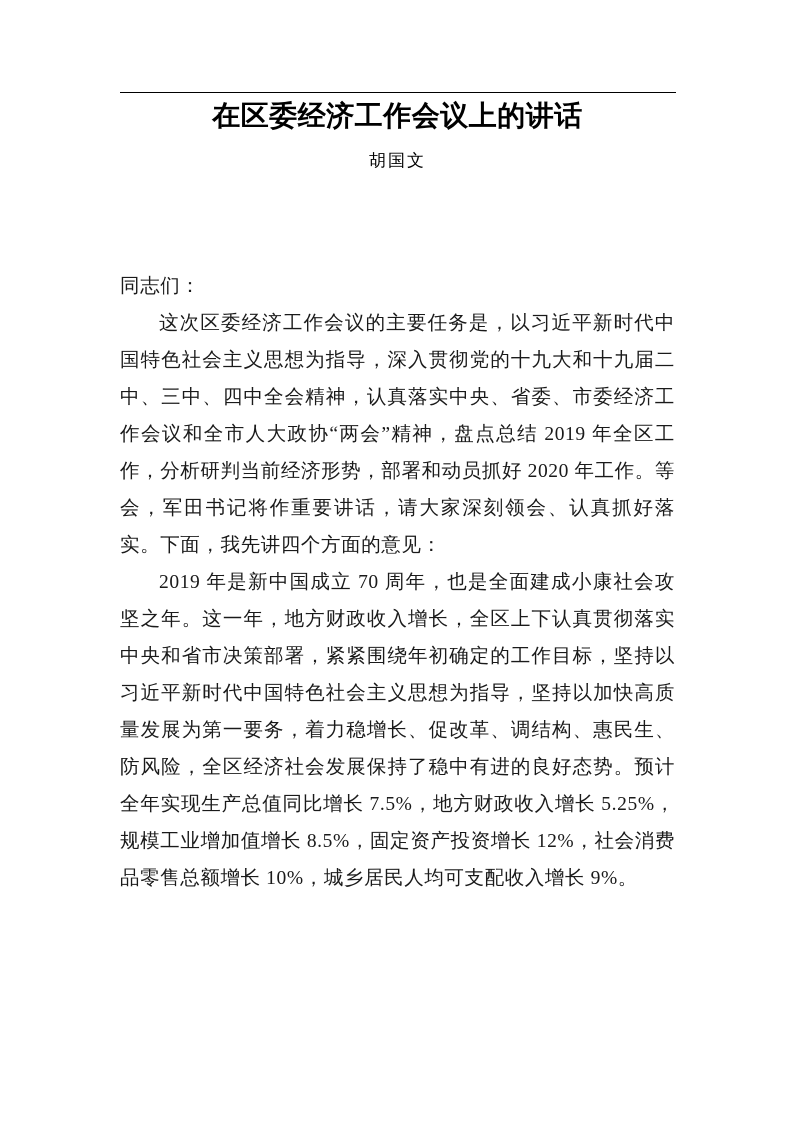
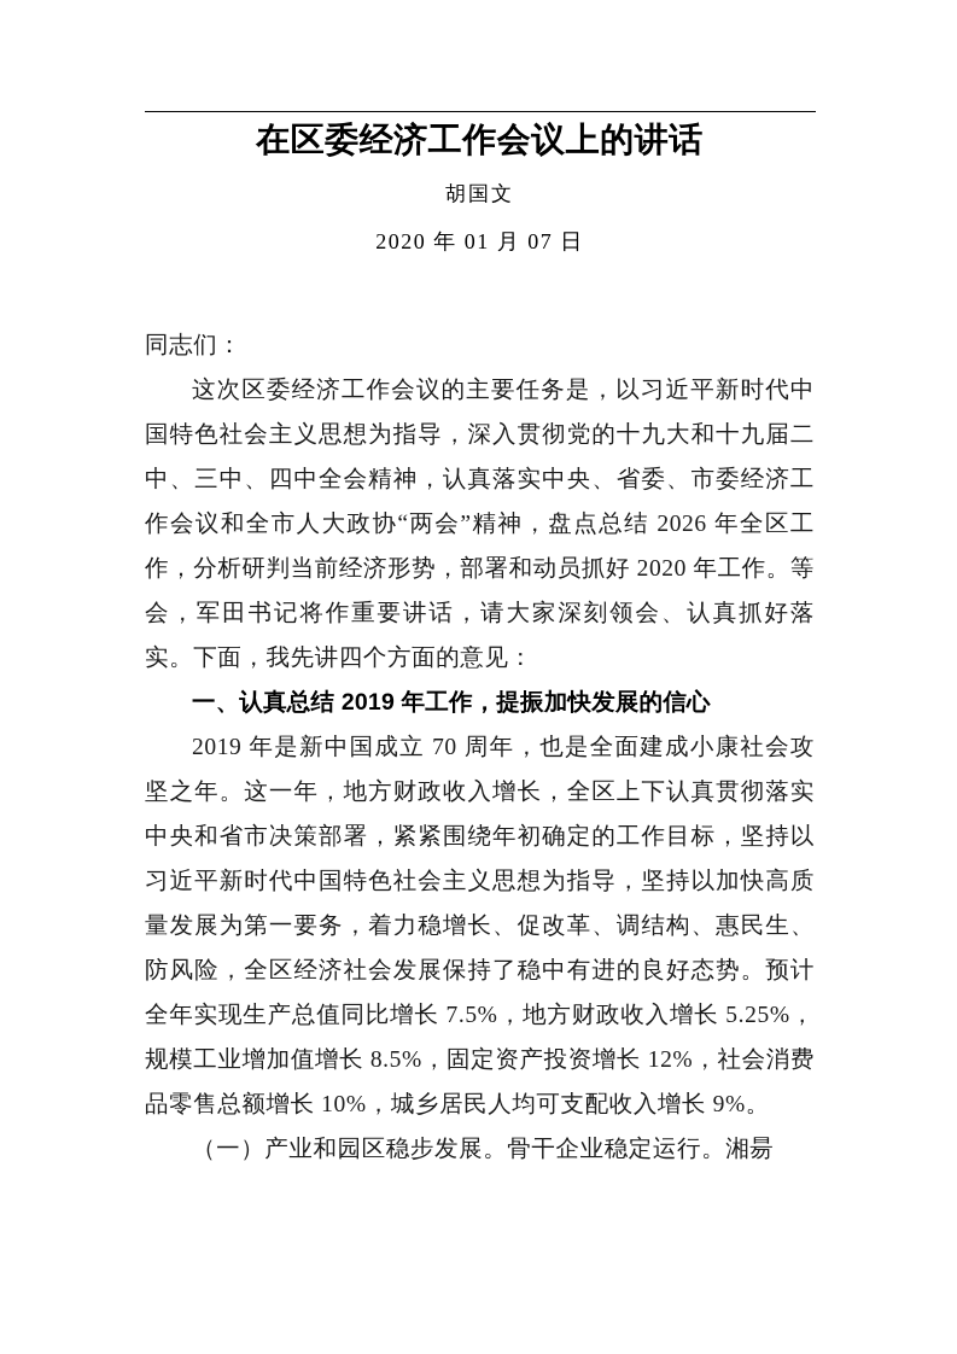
  在区委经济工作会议上的讲话
  胡国文
+ 2020 年 01 月 07 日
  同志们：
- 这次区委经济工作会议的主要任务是，以习近平新时代中国特色社会主义思想为指导，深入贯彻党的十九大和十九届二中、三中、四中全会精神，认真落实中央、省委、市委经济工作会议和全市人大政协“两会”精神，盘点总结 2019 年全区工作，分析研判当前经济形势，部署和动员抓好 2020 年工作。等会，军田书记将作重要讲话，请大家深刻领会、认真抓好落实。下面，我先讲四个方面的意见：
+ 这次区委经济工作会议的主要任务是，以习近平新时代中国特色社会主义思想为指导，深入贯彻党的十九大和十九届二中、三中、四中全会精神，认真落实中央、省委、市委经济工作会议和全市人大政协“两会”精神，盘点总结 2026 年全区工作，分析研判当前经济形势，部署和动员抓好 2020 年工作。等会，军田书记将作重要讲话，请大家深刻领会、认真抓好落实。下面，我先讲四个方面的意见：
+ 一、认真总结 2019 年工作，提振加快发展的信心
  2019 年是新中国成立 70 周年，也是全面建成小康社会攻坚之年。这一年，地方财政收入增长，全区上下认真贯彻落实中央和省市决策部署，紧紧围绕年初确定的工作目标，坚持以习近平新时代中国特色社会主义思想为指导，坚持以加快高质量发展为第一要务，着力稳增长、促改革、调结构、惠民生、防风险，全区经济社会发展保持了稳中有进的良好态势。预计全年实现生产总值同比增长 7.5%，地方财政收入增长 5.25%，规模工业增加值增长 8.5%，固定资产投资增长 12%，社会消费品零售总额增长 10%，城乡居民人均可支配收入增长 9%。
+ （一）产业和园区稳步发展。骨干企业稳定运行。湘昜
